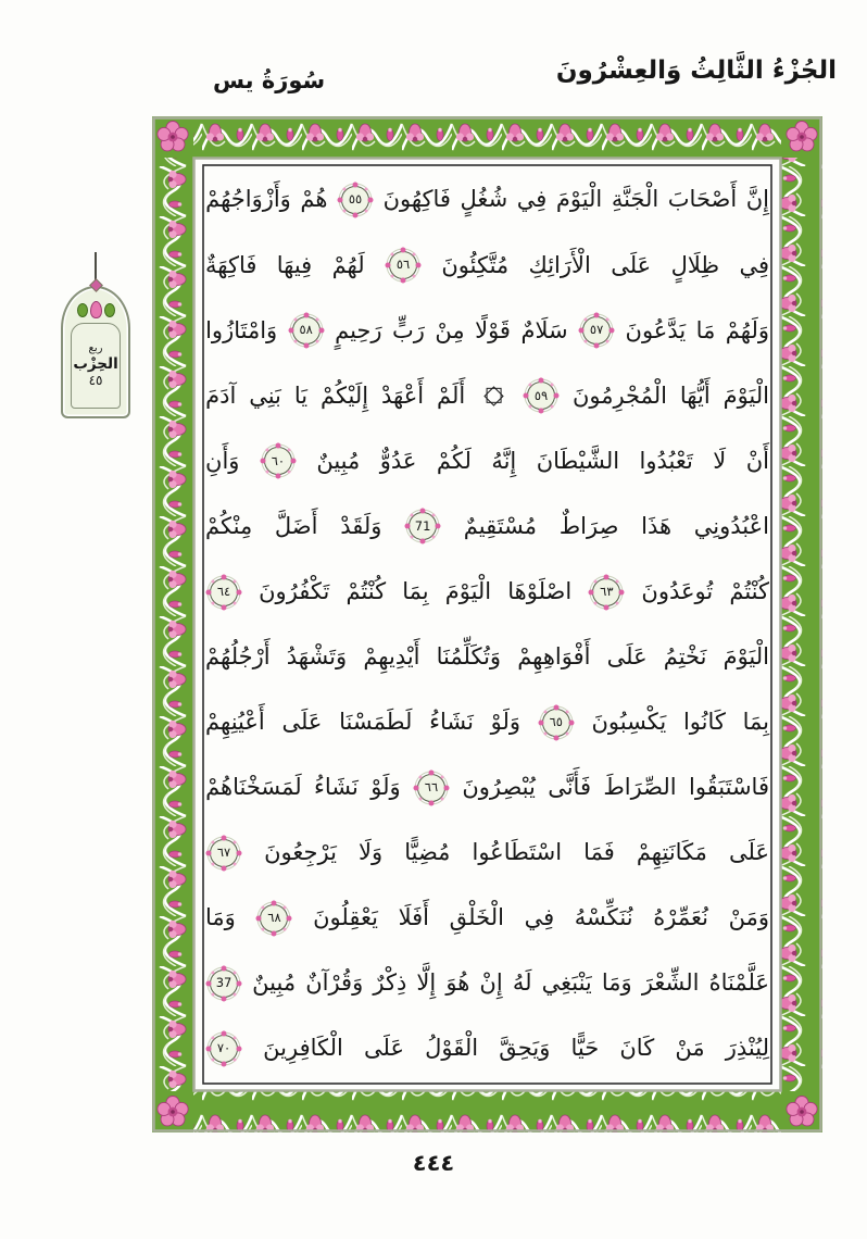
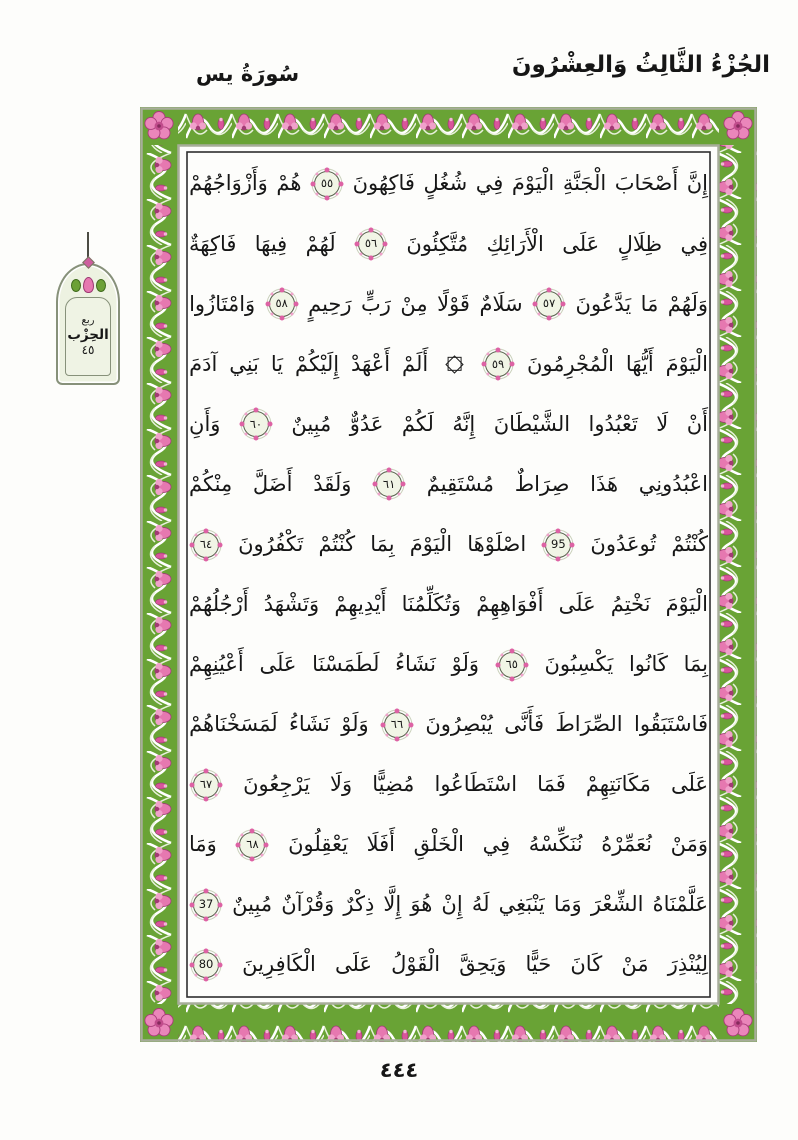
  الجُزْءُ الثَّالِثُ وَالعِشْرُونَ
  سُورَةُ يس
  إِنَّ
  أَصْحَابَ
  الْجَنَّةِ
  الْيَوْمَ
  فِي
  شُغُلٍ
  فَاكِهُونَ
  ٥٥
  هُمْ
  وَأَزْوَاجُهُمْ
  فِي
  ظِلَالٍ
  عَلَى
  الْأَرَائِكِ
  مُتَّكِئُونَ
  ٥٦
  لَهُمْ
  فِيهَا
  فَاكِهَةٌ
  وَلَهُمْ
  مَا
  يَدَّعُونَ
  ٥٧
  سَلَامٌ
  قَوْلًا
  مِنْ
  رَبٍّ
  رَحِيمٍ
  ٥٨
  وَامْتَازُوا
  الْيَوْمَ
  أَيُّهَا
  الْمُجْرِمُونَ
  ٥٩
  أَلَمْ
  أَعْهَدْ
  إِلَيْكُمْ
  يَا
  بَنِي
  آدَمَ
  أَنْ
  لَا
  تَعْبُدُوا
  الشَّيْطَانَ
  إِنَّهُ
  لَكُمْ
  عَدُوٌّ
  مُبِينٌ
  ٦٠
  وَأَنِ
  اعْبُدُونِي
  هَذَا
  صِرَاطٌ
  مُسْتَقِيمٌ
- 71
+ ٦١
  وَلَقَدْ
  أَضَلَّ
  مِنْكُمْ
  كُنْتُمْ
  تُوعَدُونَ
- ٦٣
+ 95
  اصْلَوْهَا
  الْيَوْمَ
  بِمَا
  كُنْتُمْ
  تَكْفُرُونَ
  ٦٤
  الْيَوْمَ
  نَخْتِمُ
  عَلَى
  أَفْوَاهِهِمْ
  وَتُكَلِّمُنَا
  أَيْدِيهِمْ
  وَتَشْهَدُ
  أَرْجُلُهُمْ
  بِمَا
  كَانُوا
  يَكْسِبُونَ
  ٦٥
  وَلَوْ
  نَشَاءُ
  لَطَمَسْنَا
  عَلَى
  أَعْيُنِهِمْ
  فَاسْتَبَقُوا
  الصِّرَاطَ
  فَأَنَّى
  يُبْصِرُونَ
  ٦٦
  وَلَوْ
  نَشَاءُ
  لَمَسَخْنَاهُمْ
  عَلَى
  مَكَانَتِهِمْ
  فَمَا
  اسْتَطَاعُوا
  مُضِيًّا
  وَلَا
  يَرْجِعُونَ
  ٦٧
  وَمَنْ
  نُعَمِّرْهُ
  نُنَكِّسْهُ
  فِي
  الْخَلْقِ
  أَفَلَا
  يَعْقِلُونَ
  ٦٨
  وَمَا
  عَلَّمْنَاهُ
  الشِّعْرَ
  وَمَا
  يَنْبَغِي
  لَهُ
  إِنْ
  هُوَ
  إِلَّا
  ذِكْرٌ
  وَقُرْآنٌ
  مُبِينٌ
  37
  لِيُنْذِرَ
  مَنْ
  كَانَ
  حَيًّا
  وَيَحِقَّ
  الْقَوْلُ
  عَلَى
  الْكَافِرِينَ
- ٧٠
+ 80
  ربع
  الحِزْب
  ٤٥
  ٤٤٤
